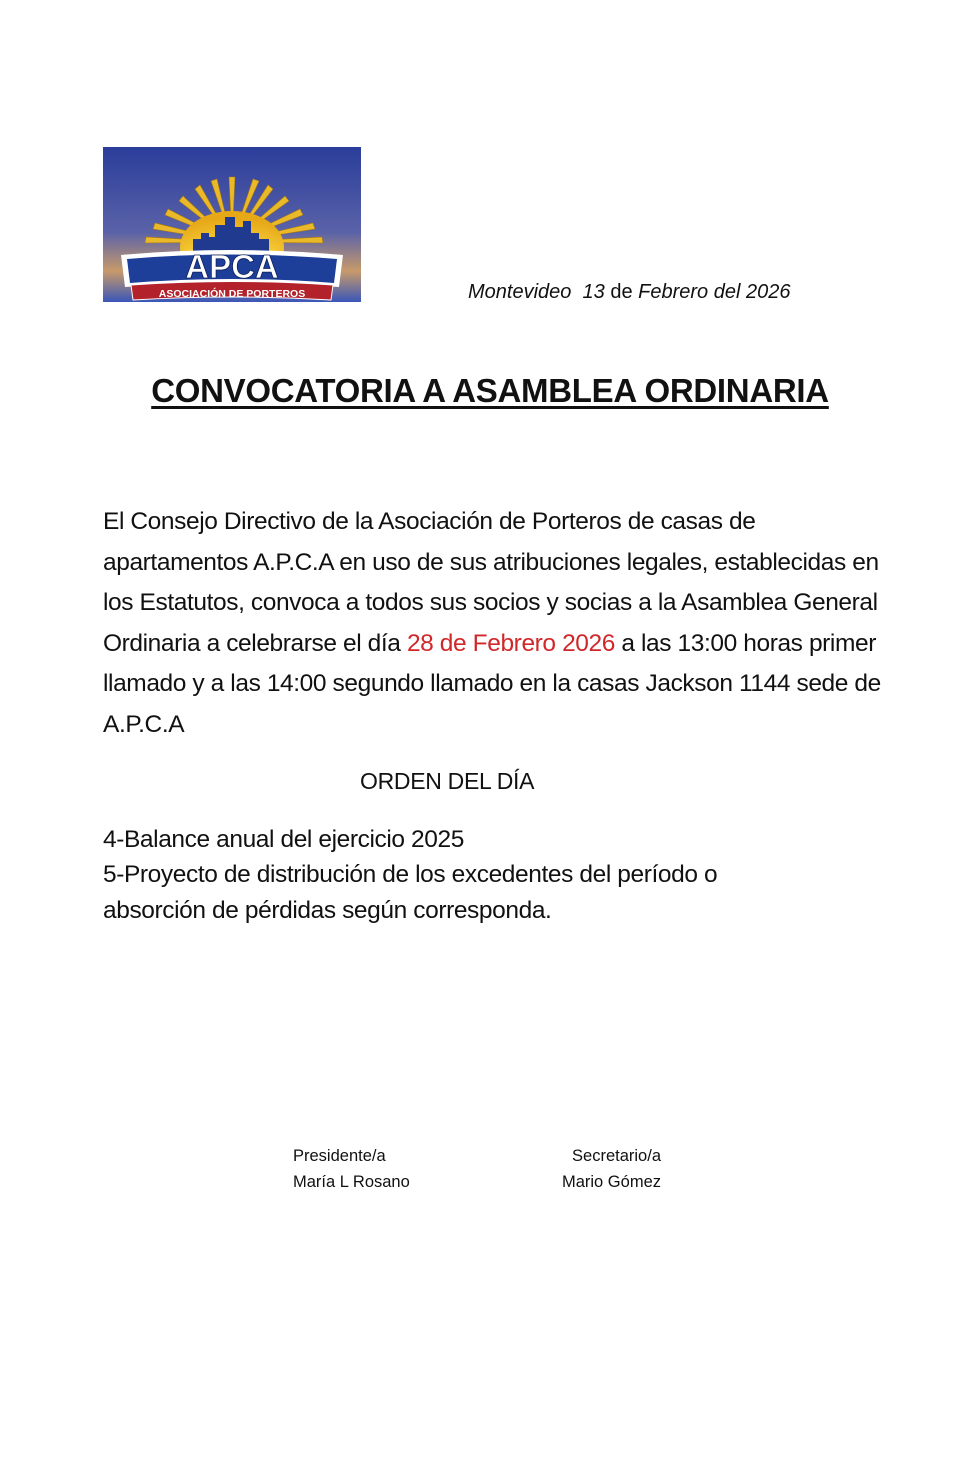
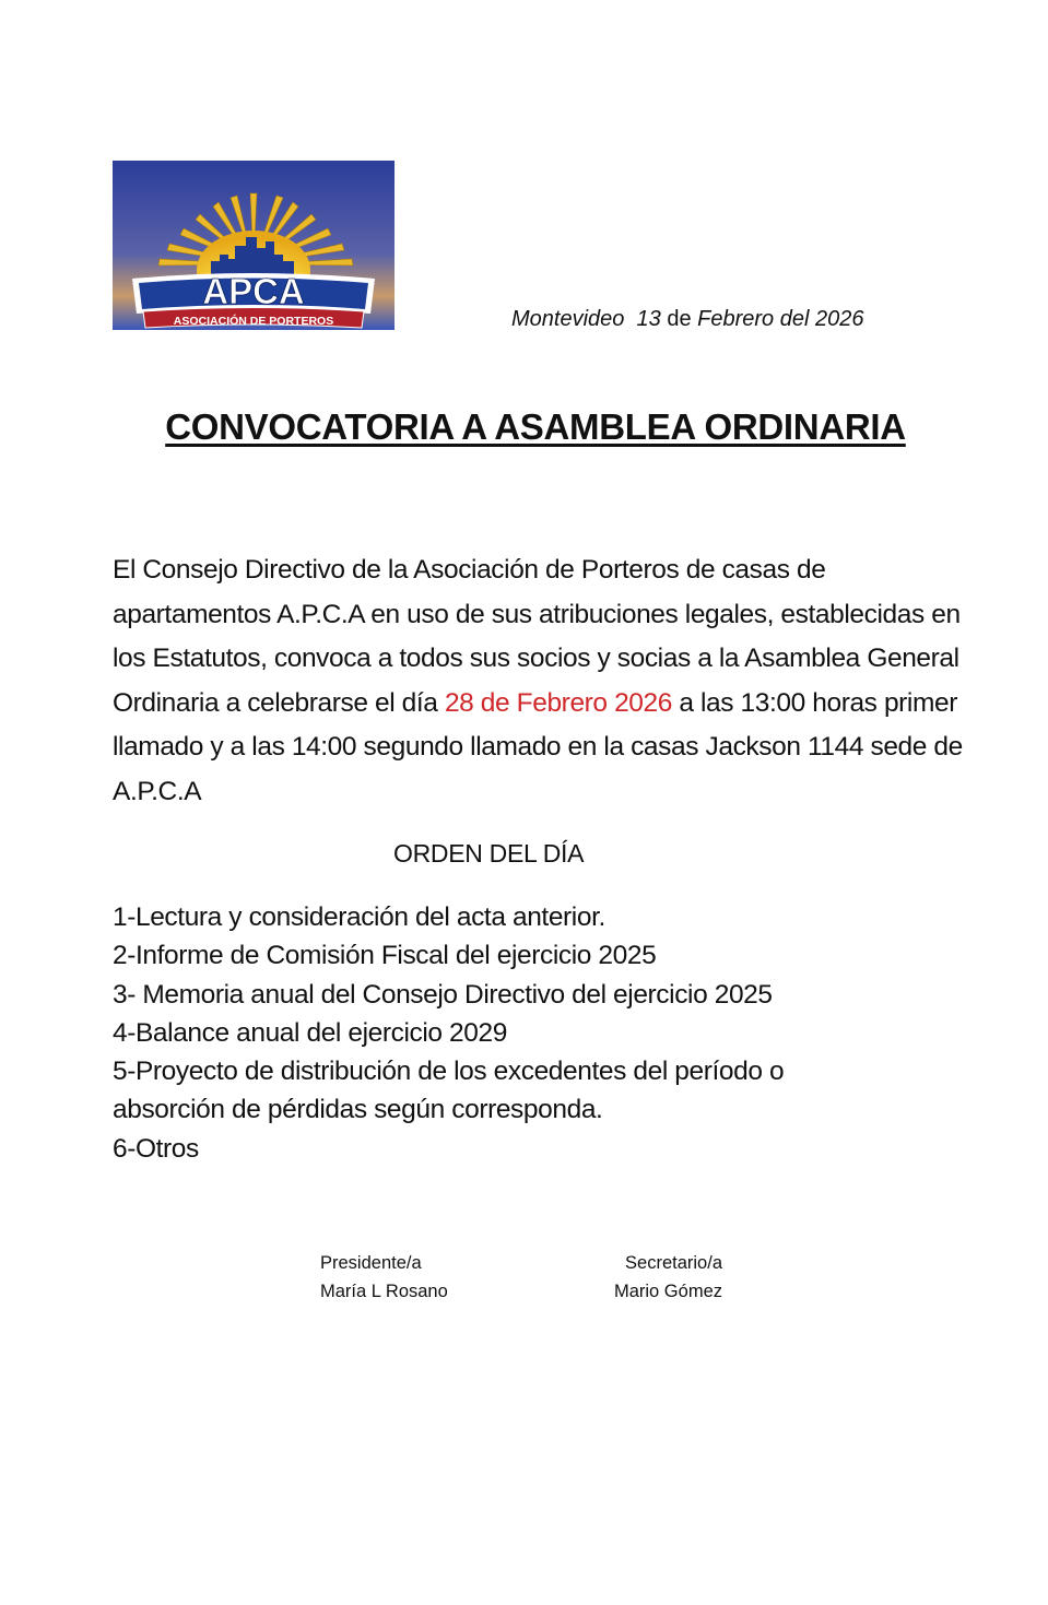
  APCA
  ASOCIACIÓN DE PORTEROS
  Montevideo 13 de Febrero del 2026
  CONVOCATORIA A ASAMBLEA ORDINARIA
  El Consejo Directivo de la Asociación de Porteros de casas de apartamentos A.P.C.A en uso de sus atribuciones legales, establecidas en los Estatutos, convoca a todos sus socios y socias a la Asamblea General Ordinaria a celebrarse el día 28 de Febrero 2026 a las 13:00 horas primer llamado y a las 14:00 segundo llamado en la casas Jackson 1144 sede de A.P.C.A
  ORDEN DEL DÍA
+ 1-Lectura y consideración del acta anterior.
+ 2-Informe de Comisión Fiscal del ejercicio 2025
+ 3- Memoria anual del Consejo Directivo del ejercicio 2025
- 4-Balance anual del ejercicio 2025
+ 4-Balance anual del ejercicio 2029
  5-Proyecto de distribución de los excedentes del período o
  absorción de pérdidas según corresponda.
+ 6-Otros
  Presidente/a
  María L Rosano
  Secretario/a
  Mario Gómez
